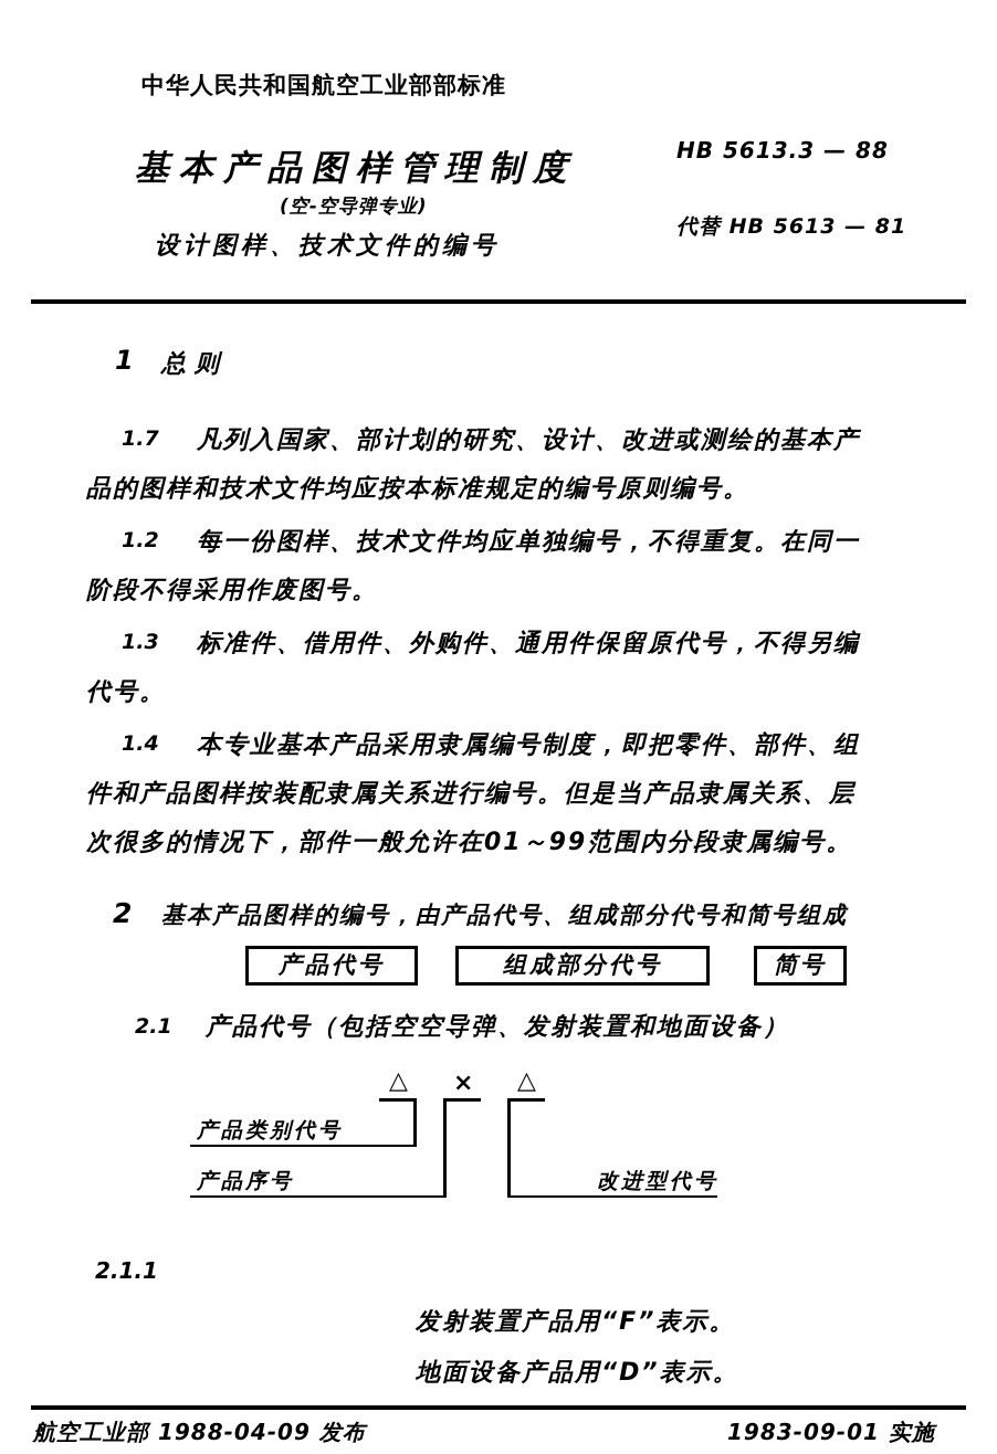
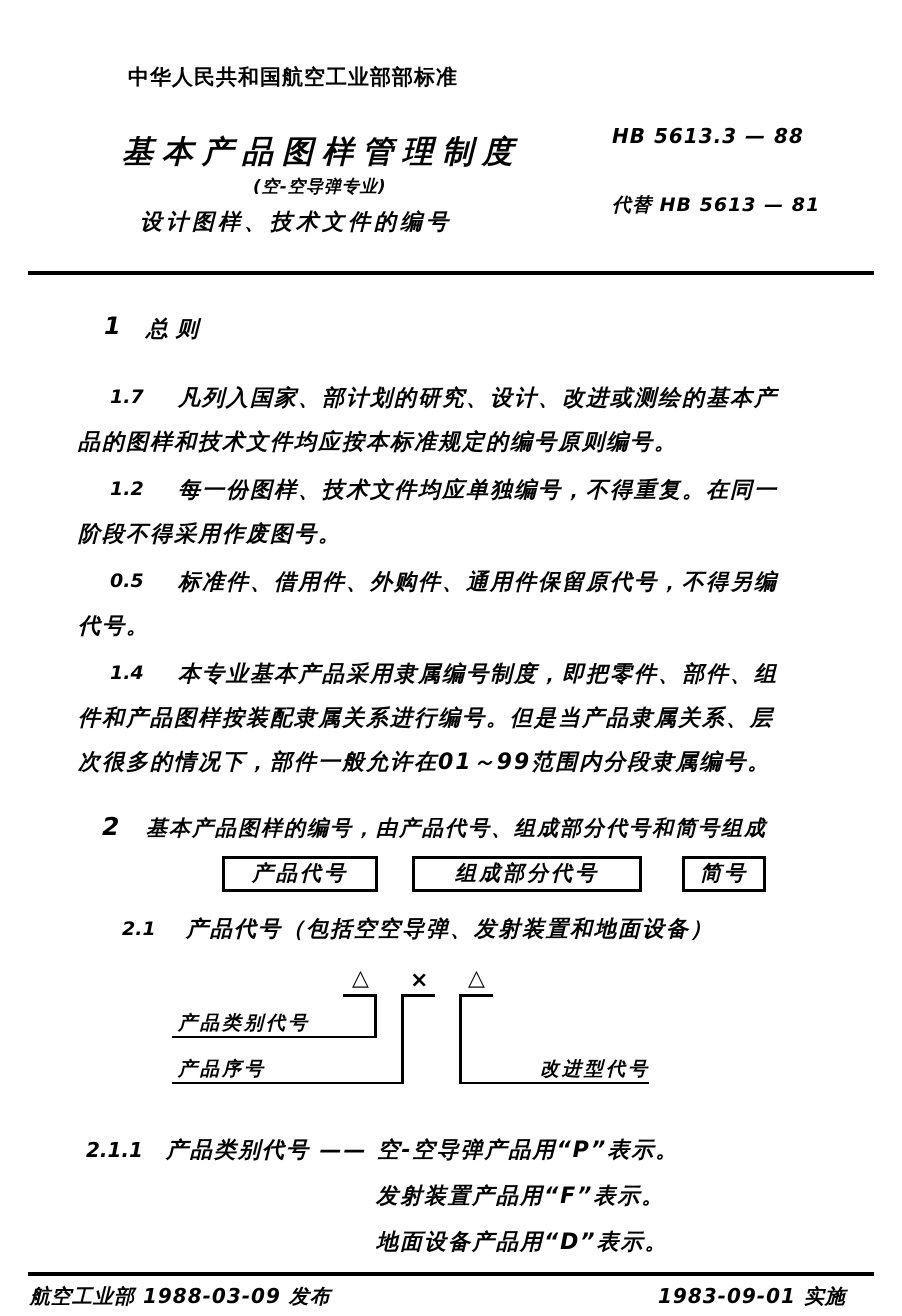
  中华人民共和国航空工业部部标准
  基本产品图样管理制度
  (空-空导弹专业)
  设计图样、技术文件的编号
  HB 5613.3 — 88
  代替 HB 5613 — 81
  1
  总则
  1.7
  凡列入国家、部计划的研究、设计、改进或测绘的基本产
  品的图样和技术文件均应按本标准规定的编号原则编号。
  1.2
  每一份图样、技术文件均应单独编号，不得重复。在同一
  阶段不得采用作废图号。
- 1.3
+ 0.5
  标准件、借用件、外购件、通用件保留原代号，不得另编
  代号。
  1.4
  本专业基本产品采用隶属编号制度，即把零件、部件、组
  件和产品图样按装配隶属关系进行编号。但是当产品隶属关系、层
  次很多的情况下，部件一般允许在01～99范围内分段隶属编号。
  2
  基本产品图样的编号，由产品代号、组成部分代号和简号组成
  产品代号
  组成部分代号
  简号
  2.1
  产品代号（包括空空导弹、发射装置和地面设备）
  △
  ×
  △
  产品类别代号
  产品序号
  改进型代号
  2.1.1
+ 产品类别代号 —— 空-空导弹产品用“P”表示。
  发射装置产品用“F”表示。
  地面设备产品用“D”表示。
- 航空工业部 1988-04-09 发布
+ 航空工业部 1988-03-09 发布
  1983-09-01 实施
